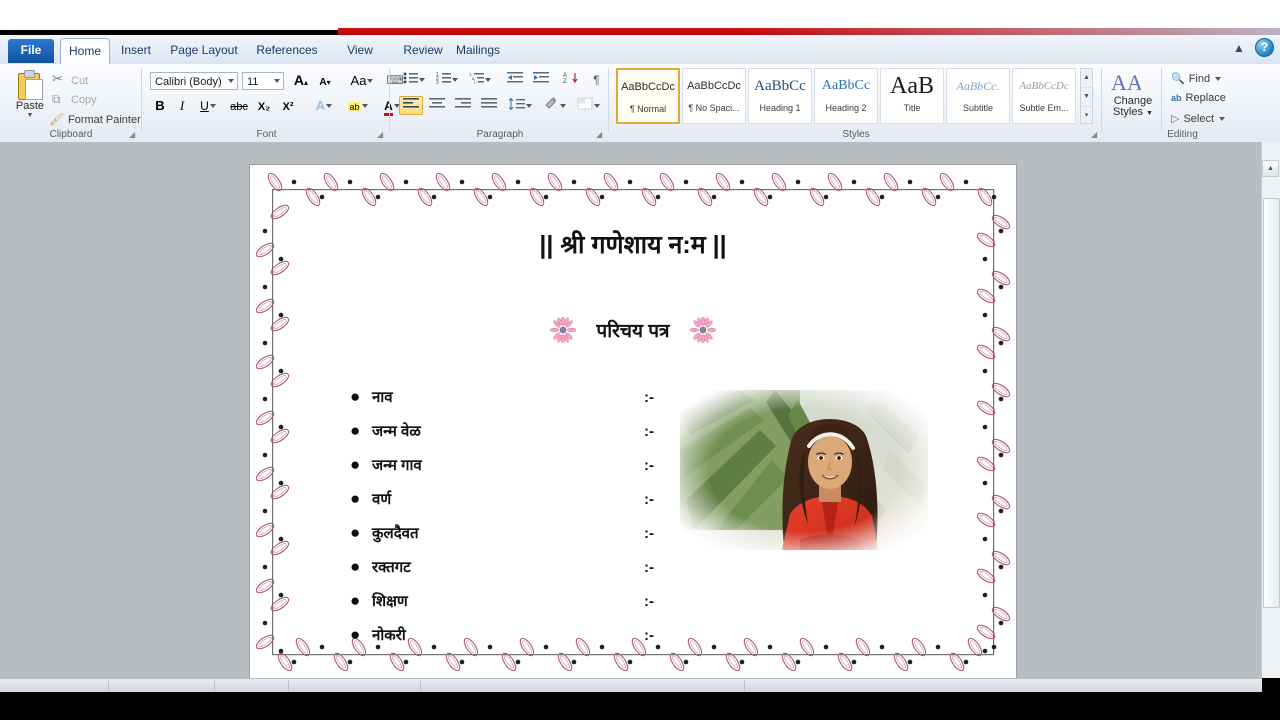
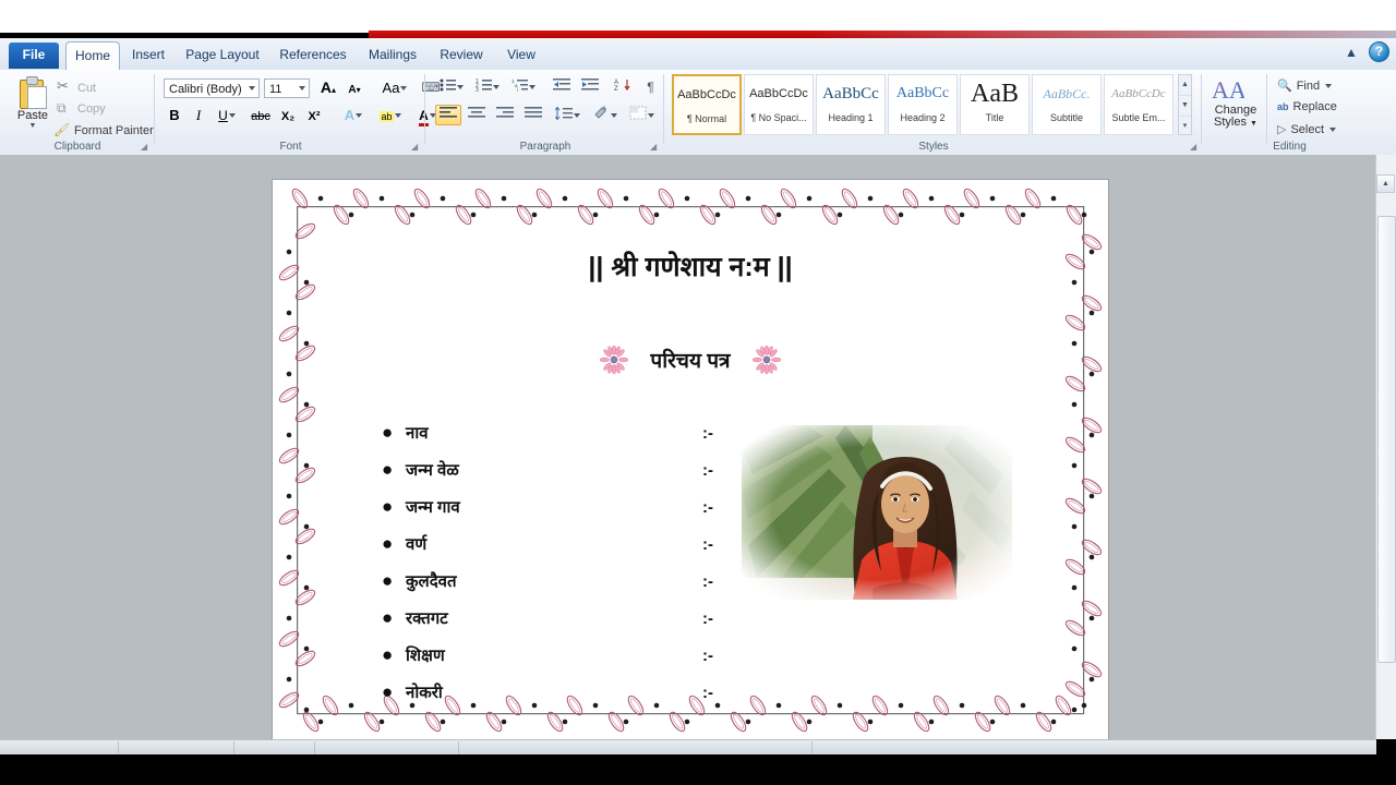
  File
  Home
  Insert
  Page Layout
  References
- View
+ Mailings
  Review
- Mailings
+ View
  ▲
  ?
  Paste
  Cut
  Copy
  Format Painter
  Clipboard
  ◢
  Calibri (Body)
  11
  A▴
  A▾
  Aa
  ⌨
  B
  I
  U
  abc
  X₂
  X²
  A
  ab
  Font
  ◢
  ¶
  Paragraph
  ◢
  AaBbCcDc
  ¶ Normal
  AaBbCcDc
  ¶ No Spaci...
  AaBbCс
  Heading 1
  AaBbCc
  Heading 2
  AaB
  Title
  AaBbCc.
  Subtitle
  AaBbCcDс
  Subtle Em...
  Styles
  ◢
  AA
  Change
  Styles
  🔍
  Find
  ab
  Replace
  ▷
  Select
  Editing
  || श्री गणेशाय न:म ||
  परिचय पत्र
  ●
  नाव
  :-
  ●
  जन्म वेळ
  :-
  ●
  जन्म गाव
  :-
  ●
  वर्ण
  :-
  ●
  कुलदैवत
  :-
  ●
  रक्तगट
  :-
  ●
  शिक्षण
  :-
  ●
  नोकरी
  :-
